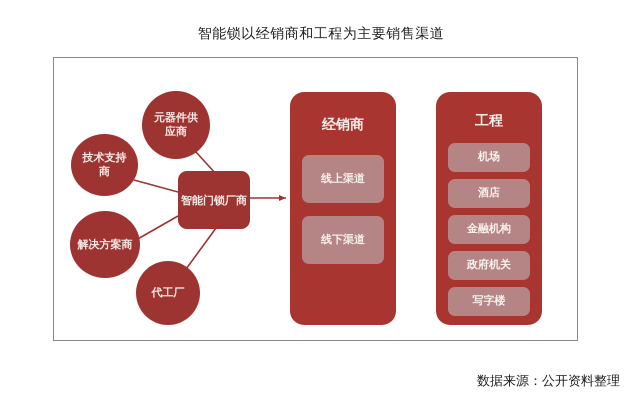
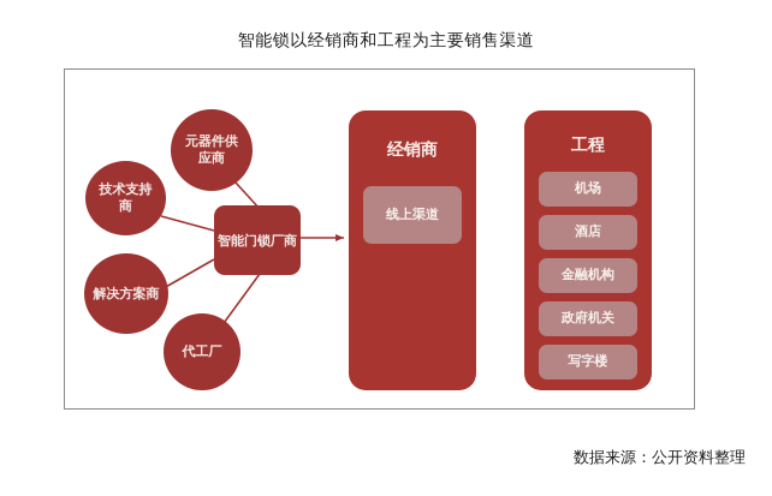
  智能锁以经销商和工程为主要销售渠道
  元器件供应商
  技术支持商
  解决方案商
  代工厂
  智能门锁厂商
  经销商
  线上渠道
- 线下渠道
  工程
  机场
  酒店
  金融机构
  政府机关
  写字楼
  数据来源：公开资料整理
